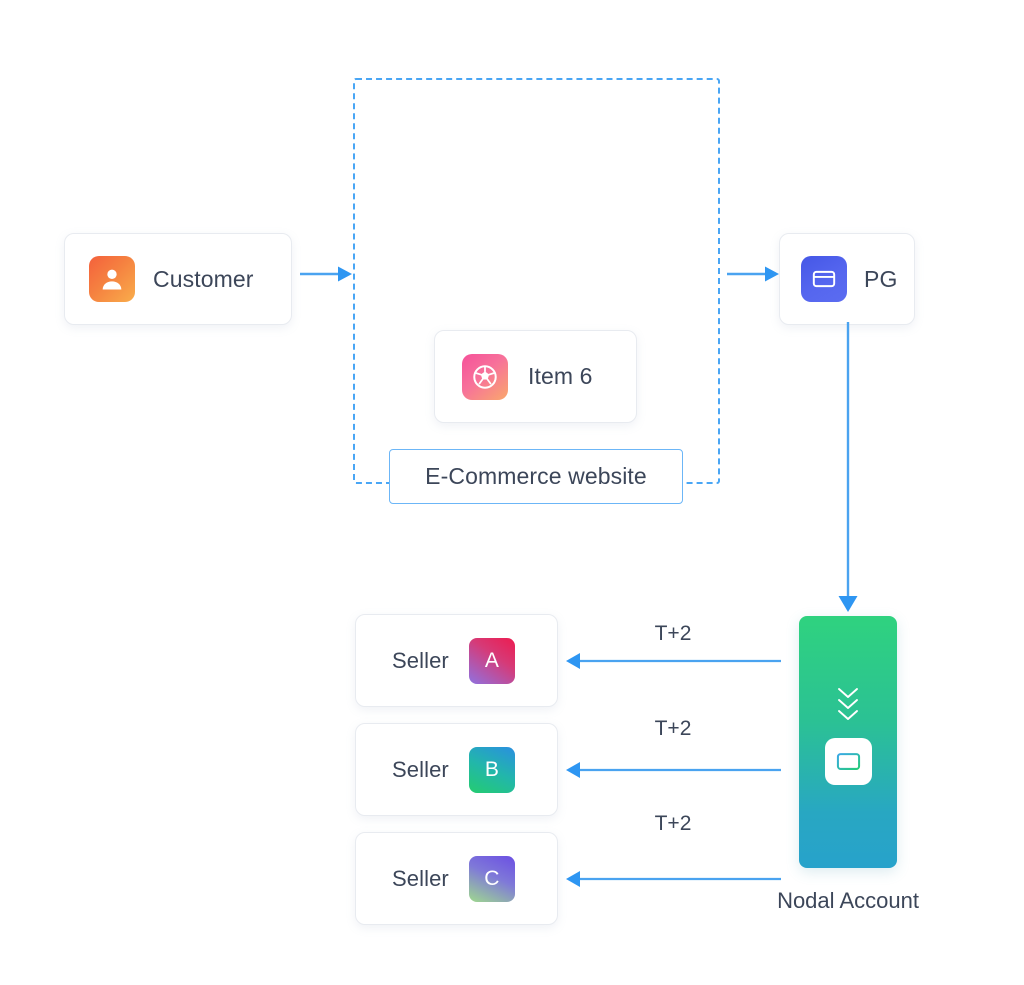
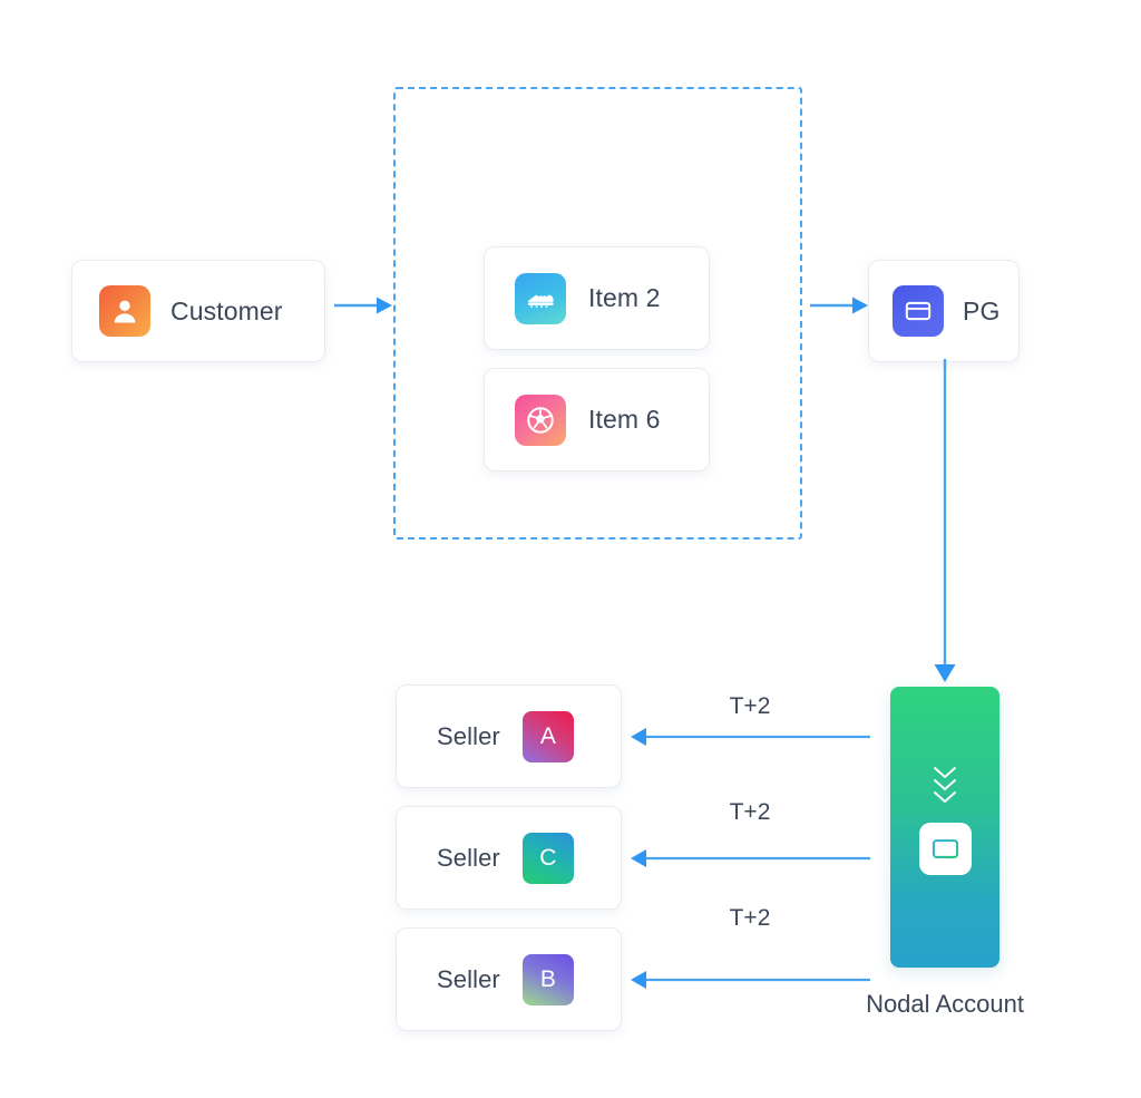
  Customer
+ Item 2
  Item 6
- E-Commerce website
  PG
  Nodal Account
  Seller
  A
  Seller
- B
+ C
  Seller
- C
+ B
  T+2
  T+2
  T+2
